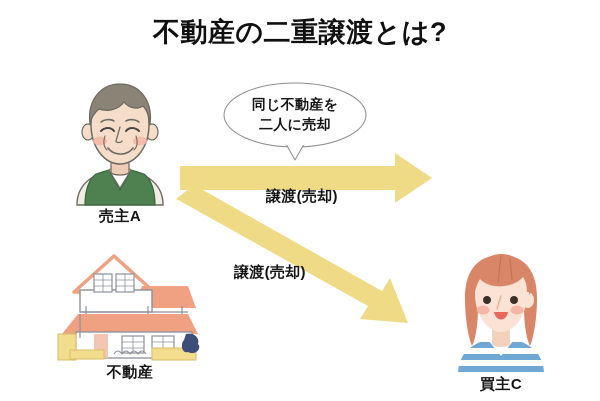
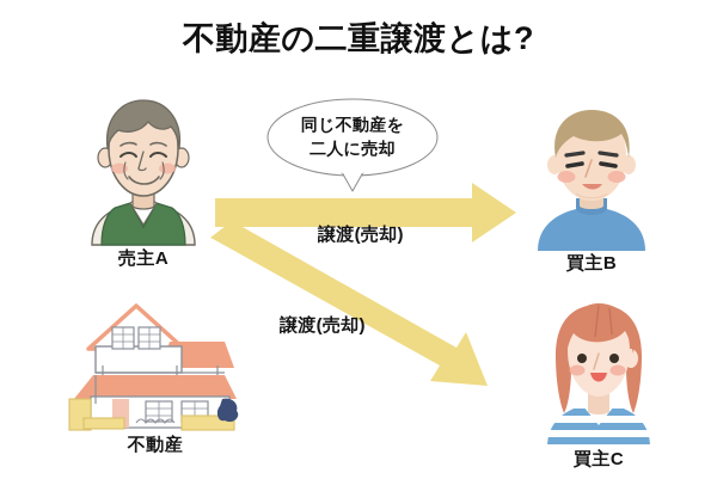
  不動産の二重譲渡とは?
  譲渡(売却)
  譲渡(売却)
  同じ不動産を
  二人に売却
  売主A
+ 買主B
  買主C
  不動産
